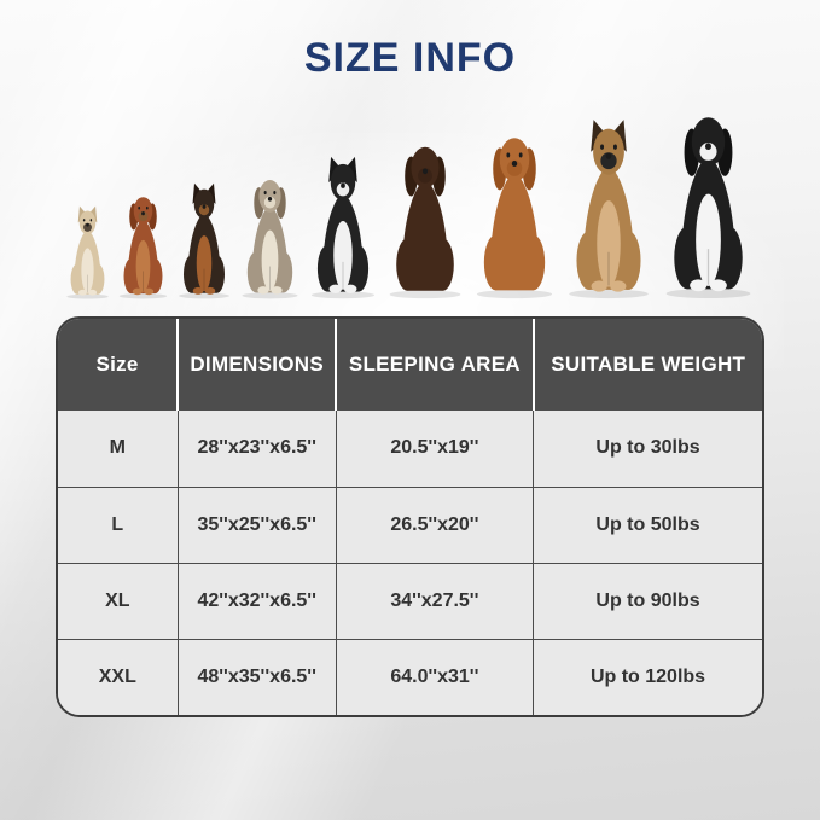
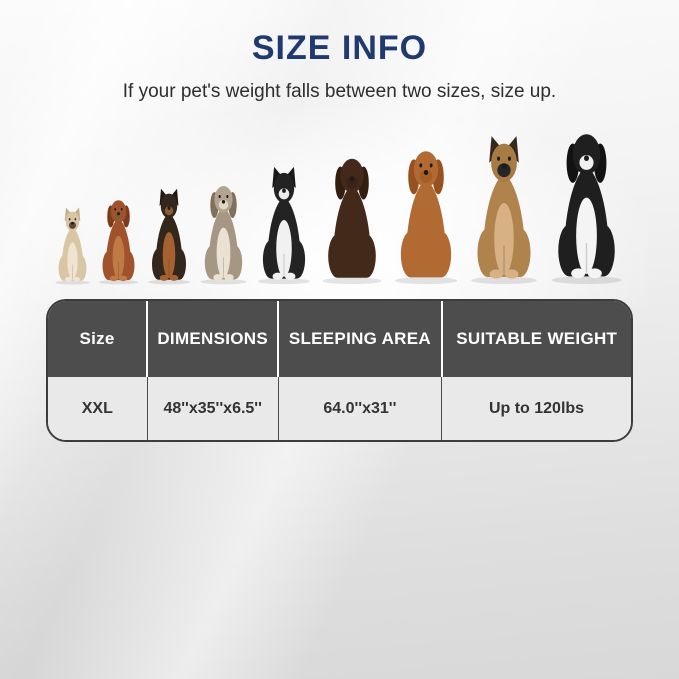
  SIZE INFO
+ If your pet's weight falls between two sizes, size up.
  Size	DIMENSIONS	SLEEPING AREA	SUITABLE WEIGHT
- M	28''x23''x6.5''	20.5''x19''	Up to 30lbs
- L	35''x25''x6.5''	26.5''x20''	Up to 50lbs
- XL	42''x32''x6.5''	34''x27.5''	Up to 90lbs
  XXL	48''x35''x6.5''	64.0''x31''	Up to 120lbs
